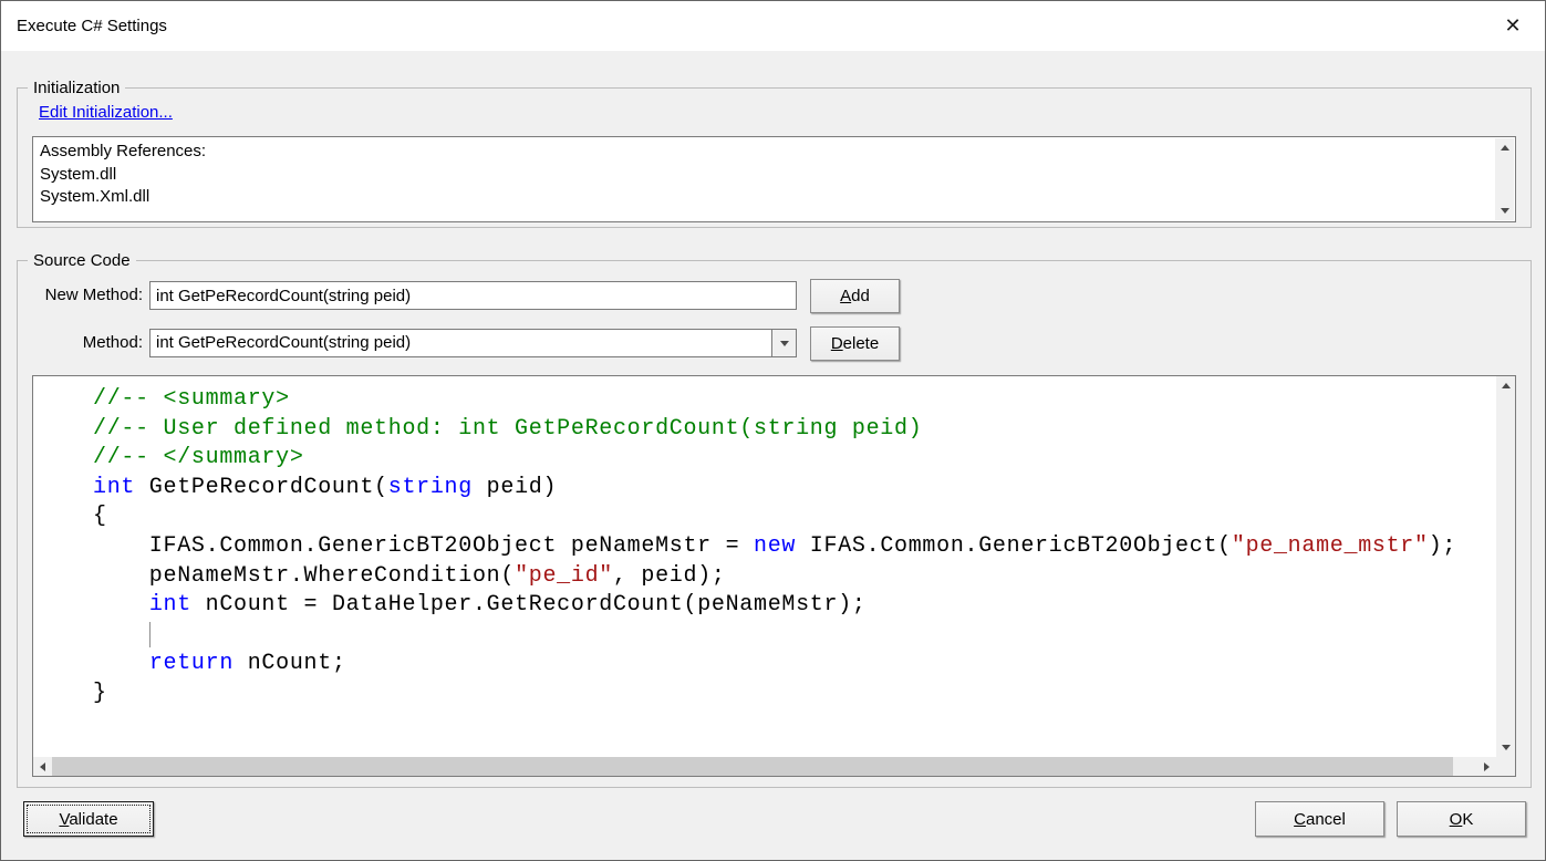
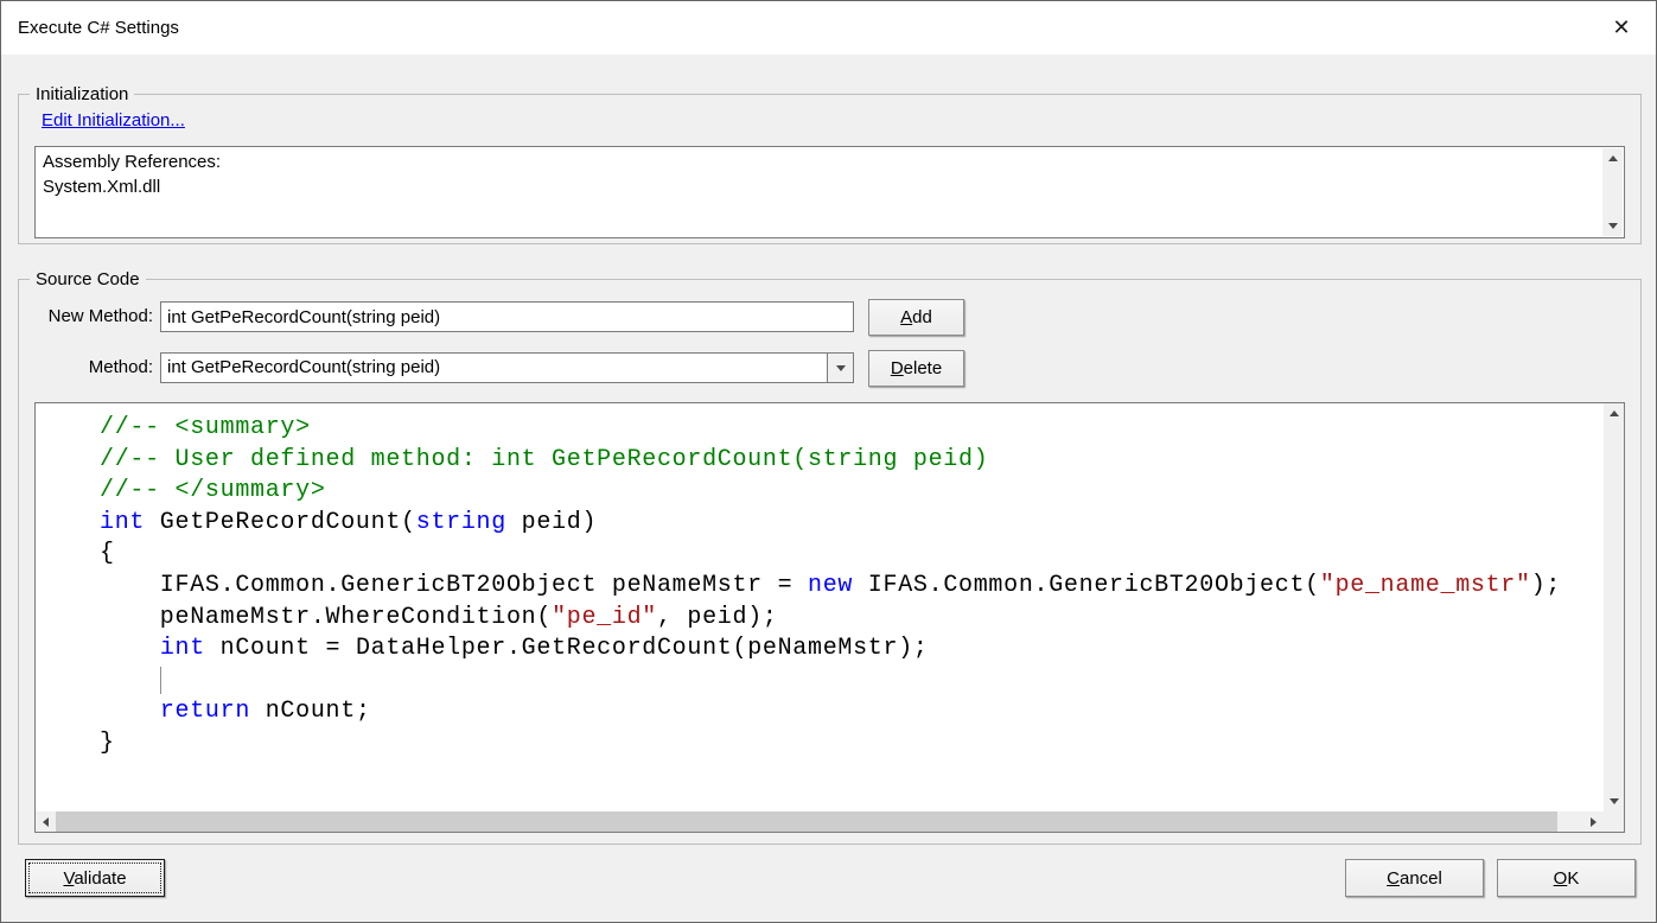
  Execute C# Settings
  ✕
  Initialization
  Edit Initialization...
  Assembly References:
- System.dll
  System.Xml.dll
  Source Code
  New Method:
  int GetPeRecordCount(string peid)
  Add
  Method:
  int GetPeRecordCount(string peid)
  Delete
  //-- <summary>
  //-- User defined method: int GetPeRecordCount(string peid)
  //-- </summary>
  int GetPeRecordCount(string peid)
  {
  IFAS.Common.GenericBT20Object peNameMstr = new IFAS.Common.GenericBT20Object("pe_name_mstr");
  peNameMstr.WhereCondition("pe_id", peid);
  int nCount = DataHelper.GetRecordCount(peNameMstr);
  return nCount;
  }
  Validate
  Cancel
  OK
